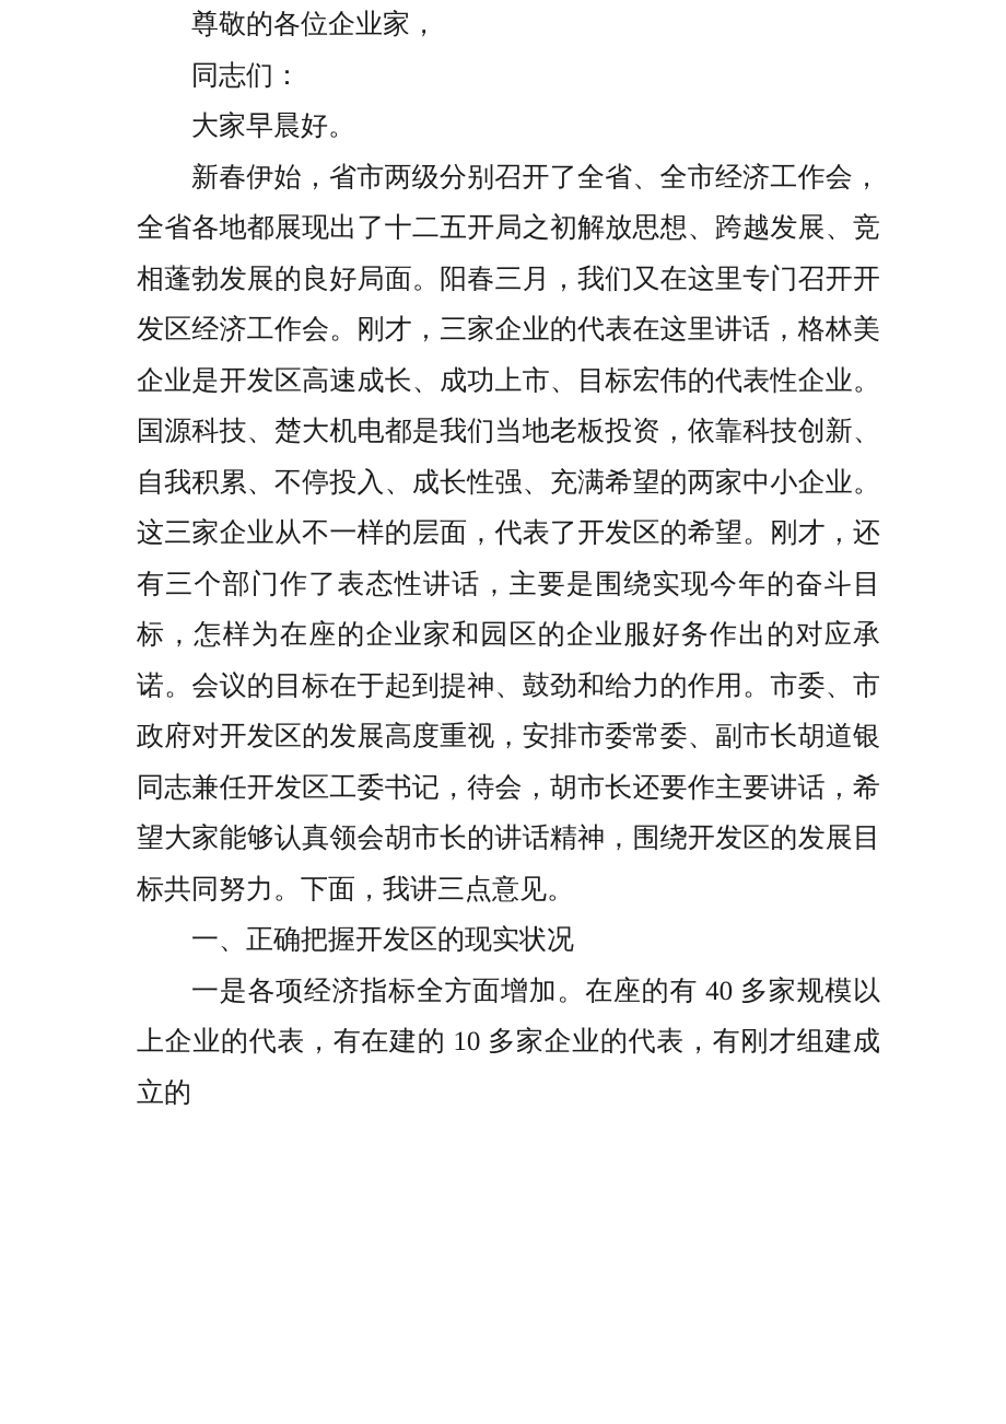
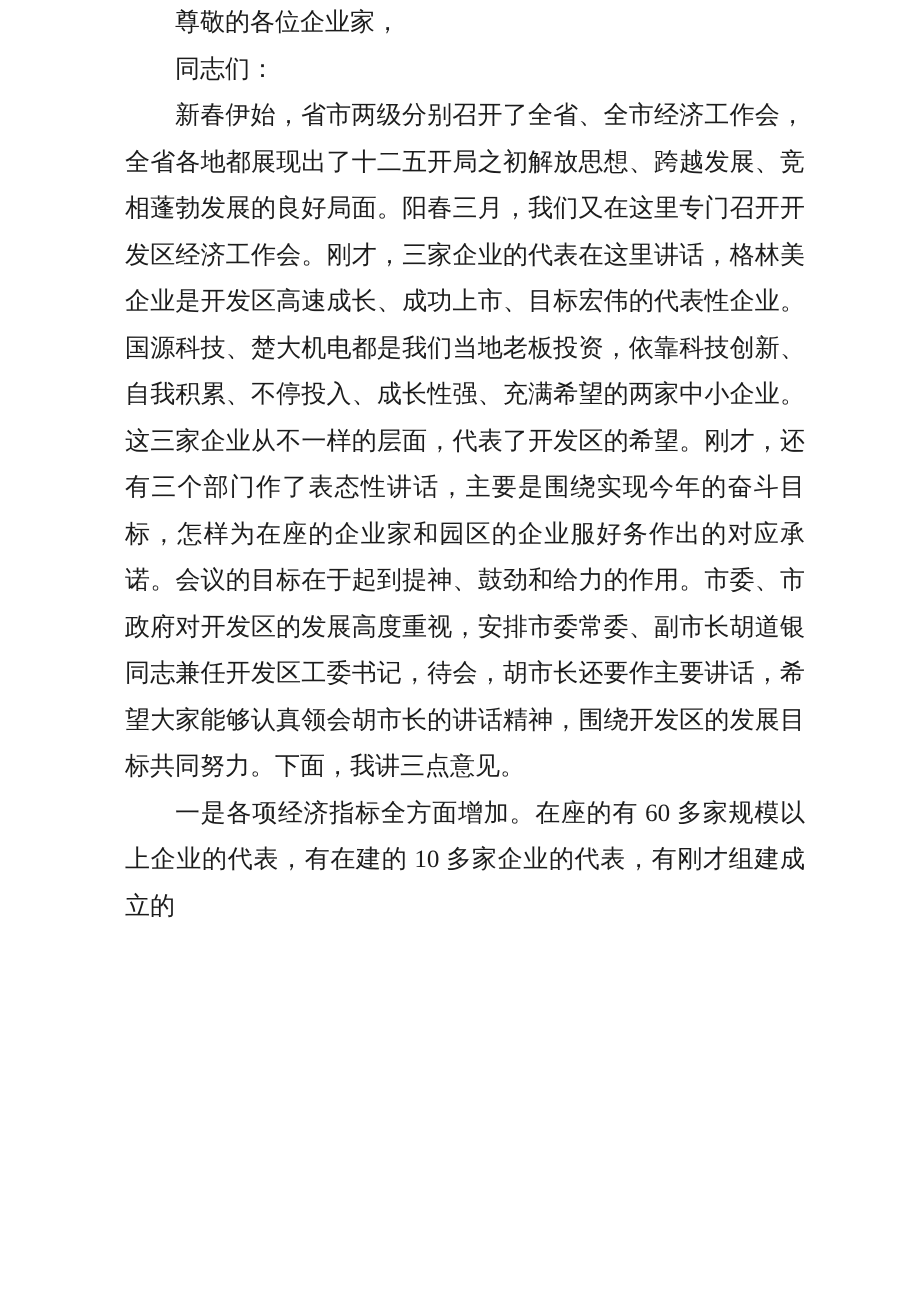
  尊敬的各位企业家，
  同志们：
- 大家早晨好。
  新春伊始，省市两级分别召开了全省、全市经济工作会，全省各地都展现出了十二五开局之初解放思想、跨越发展、竞相蓬勃发展的良好局面。阳春三月，我们又在这里专门召开开发区经济工作会。刚才，三家企业的代表在这里讲话，格林美企业是开发区高速成长、成功上市、目标宏伟的代表性企业。国源科技、楚大机电都是我们当地老板投资，依靠科技创新、自我积累、不停投入、成长性强、充满希望的两家中小企业。这三家企业从不一样的层面，代表了开发区的希望。刚才，还有三个部门作了表态性讲话，主要是围绕实现今年的奋斗目标，怎样为在座的企业家和园区的企业服好务作出的对应承诺。会议的目标在于起到提神、鼓劲和给力的作用。市委、市政府对开发区的发展高度重视，安排市委常委、副市长胡道银同志兼任开发区工委书记，待会，胡市长还要作主要讲话，希望大家能够认真领会胡市长的讲话精神，围绕开发区的发展目标共同努力。下面，我讲三点意见。
- 一、正确把握开发区的现实状况
- 一是各项经济指标全方面增加。在座的有 40 多家规模以上企业的代表，有在建的 10 多家企业的代表，有刚才组建成立的
+ 一是各项经济指标全方面增加。在座的有 60 多家规模以上企业的代表，有在建的 10 多家企业的代表，有刚才组建成立的
